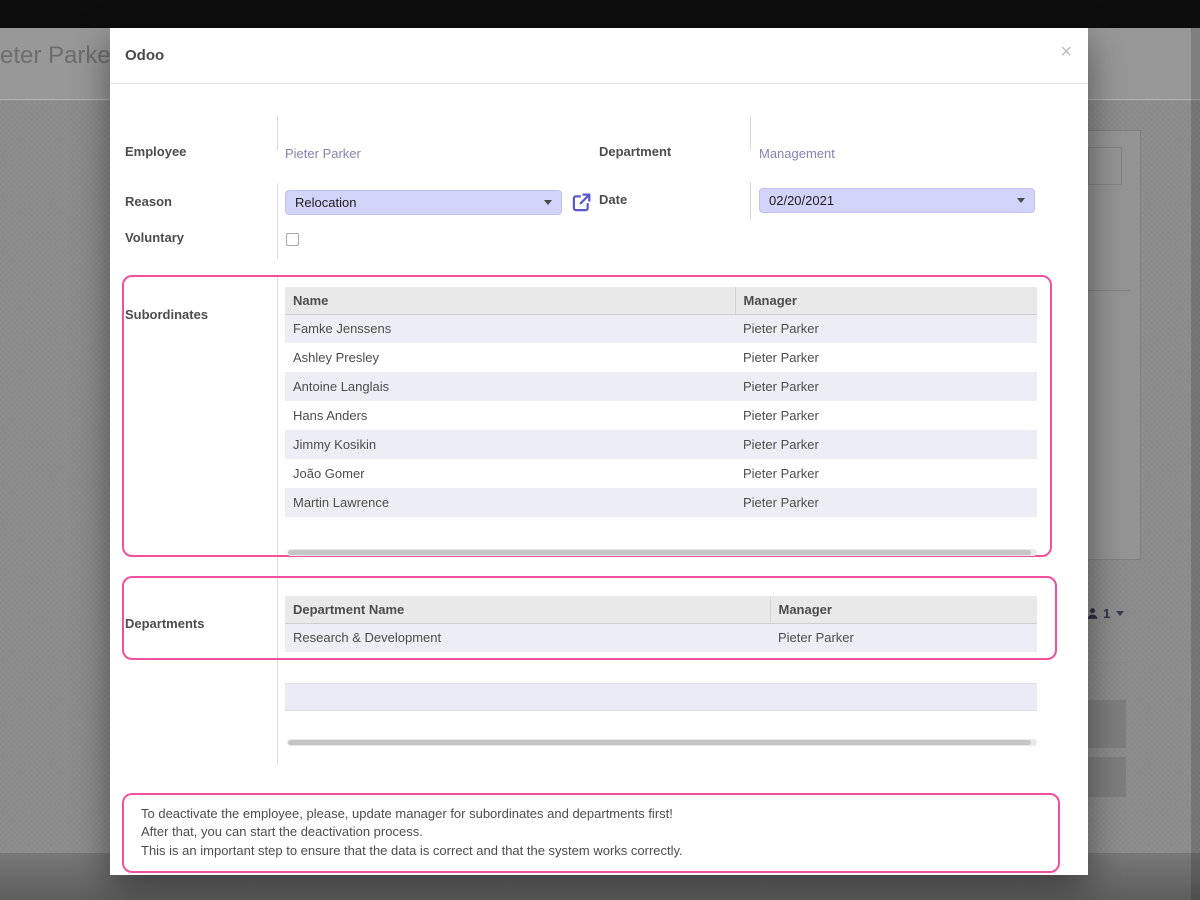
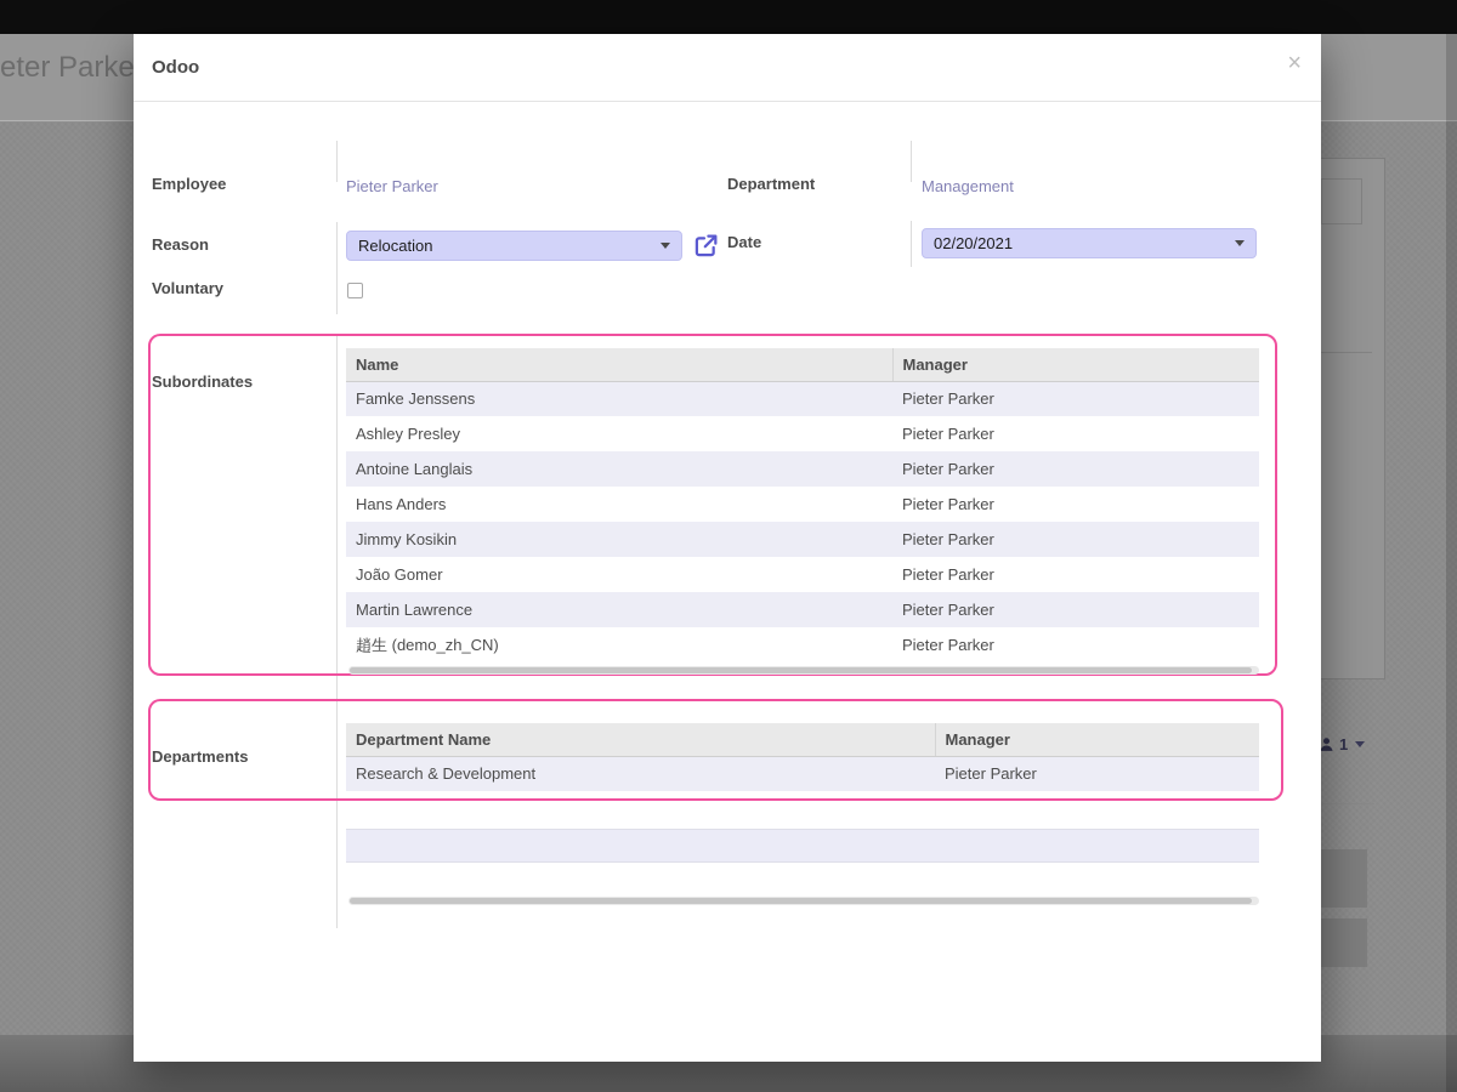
  eter Parke
  1
  Odoo
  ×
  Employee
  Pieter Parker
  Department
  Management
  Reason
  Relocation
  Date
  02/20/2021
  Voluntary
  Subordinates
  Name	Manager
  Famke Jenssens	Pieter Parker
  Ashley Presley	Pieter Parker
  Antoine Langlais	Pieter Parker
  Hans Anders	Pieter Parker
  Jimmy Kosikin	Pieter Parker
  João Gomer	Pieter Parker
  Martin Lawrence	Pieter Parker
+ 趙生 (demo_zh_CN)	Pieter Parker
  Departments
  Department Name	Manager
  Research & Development	Pieter Parker
- To deactivate the employee, please, update manager for subordinates and departments first!
- After that, you can start the deactivation process.
- This is an important step to ensure that the data is correct and that the system works correctly.
